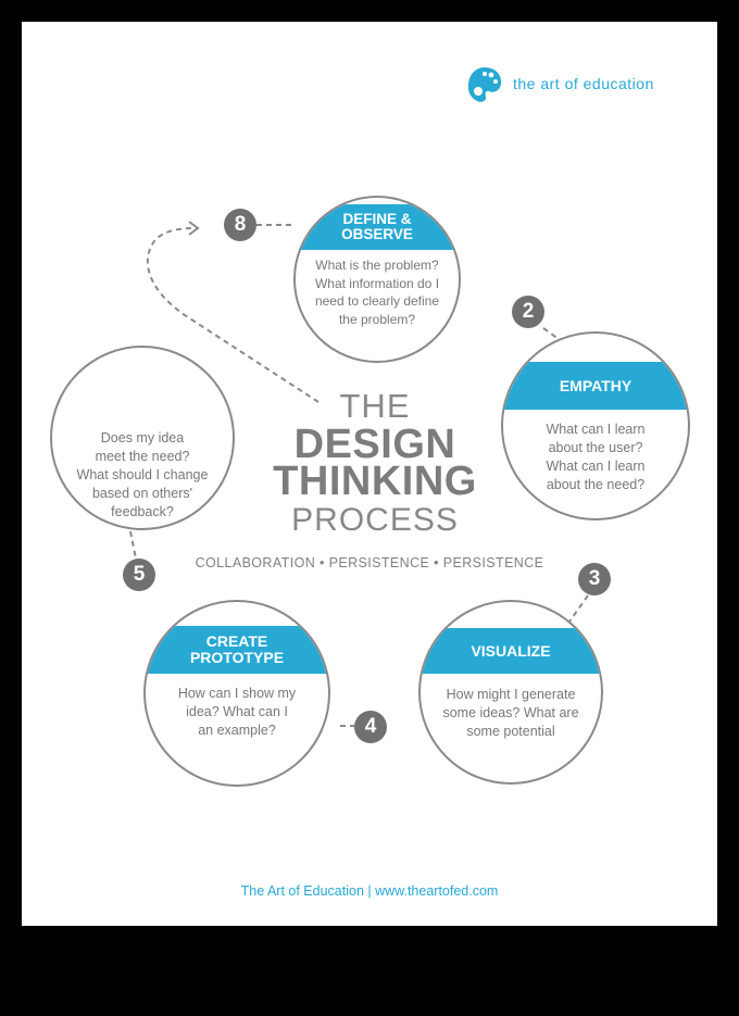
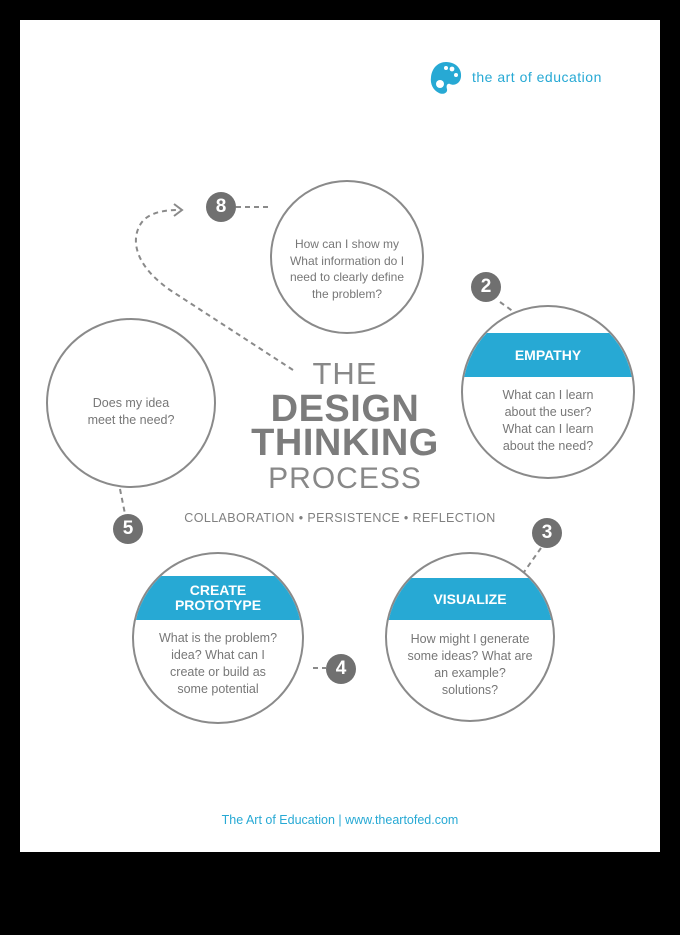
  the art of education
  8
- DEFINE &
- OBSERVE
- What is the problem?
+ How can I show my
  What information do I
  need to clearly define
  the problem?
  2
  EMPATHY
  What can I learn
  about the user?
  What can I learn
  about the need?
  3
  VISUALIZE
  How might I generate
  some ideas? What are
- some potential
+ an example?
+ solutions?
  4
  CREATE
  PROTOTYPE
- How can I show my
+ What is the problem?
  idea? What can I
+ create or build as
- an example?
+ some potential
  Does my idea
  meet the need?
- What should I change
- based on others'
- feedback?
  5
  THE
  DESIGN
  THINKING
  PROCESS
- COLLABORATION • PERSISTENCE • PERSISTENCE
+ COLLABORATION • PERSISTENCE • REFLECTION
  The Art of Education | www.theartofed.com
